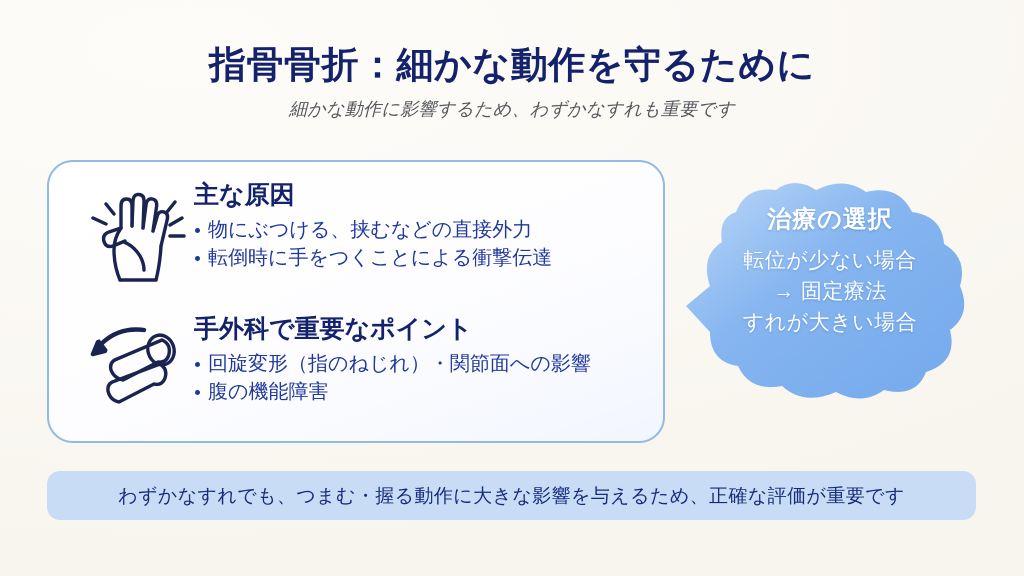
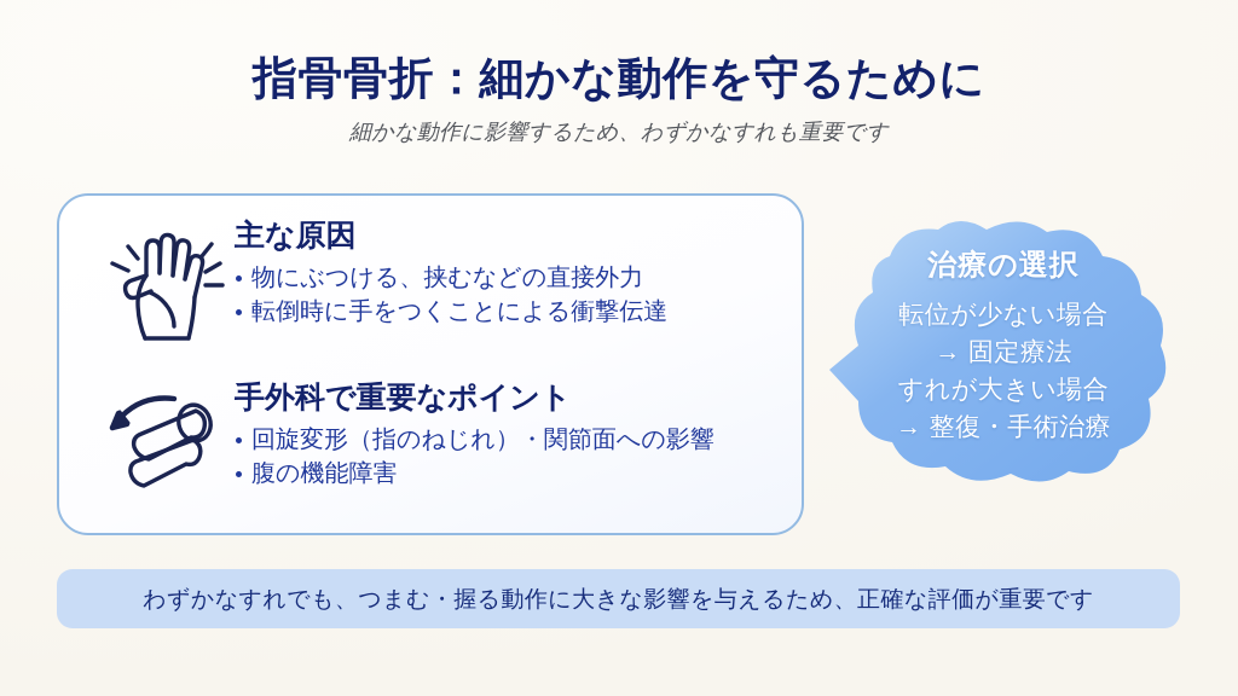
  指骨骨折：細かな動作を守るために
  細かな動作に影響するため、わずかなすれも重要です
  主な原因
  物にぶつける、挟むなどの直接外力
  転倒時に手をつくことによる衝撃伝達
  手外科で重要なポイント
  回旋変形（指のねじれ）・関節面への影響
  腹の機能障害
  治療の選択
  転位が少ない場合
  → 固定療法
  すれが大きい場合
+ → 整復・手術治療
  わずかなすれでも、つまむ・握る動作に大きな影響を与えるため、正確な評価が重要です
